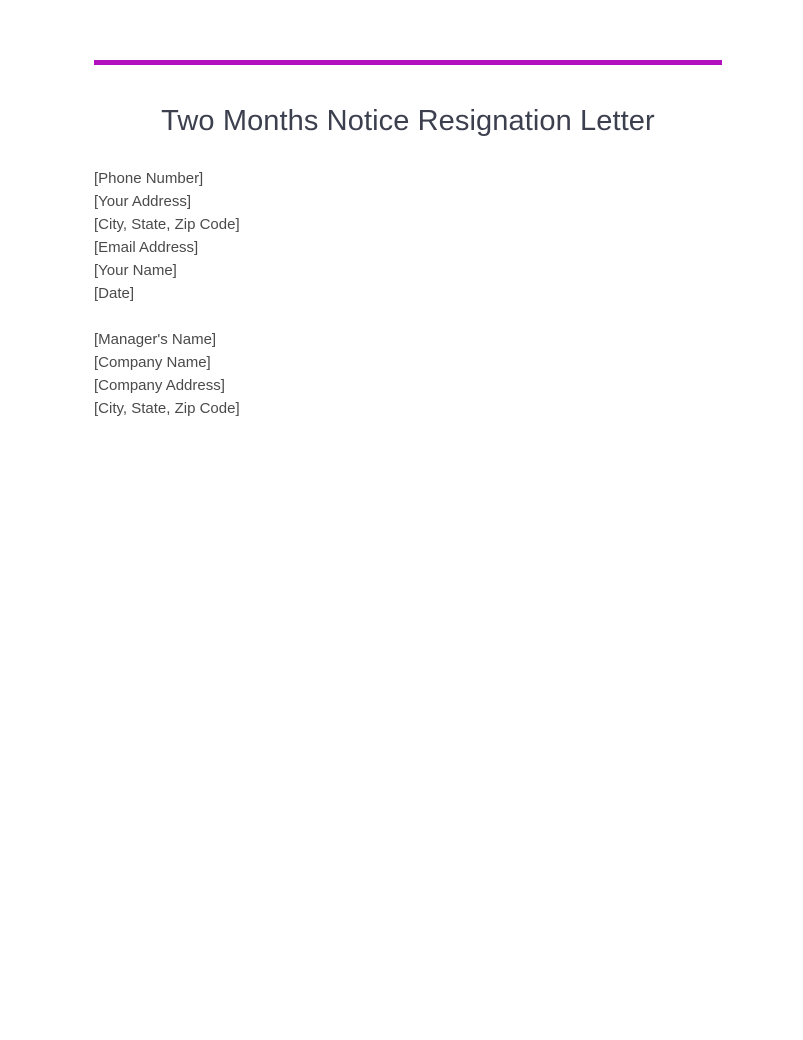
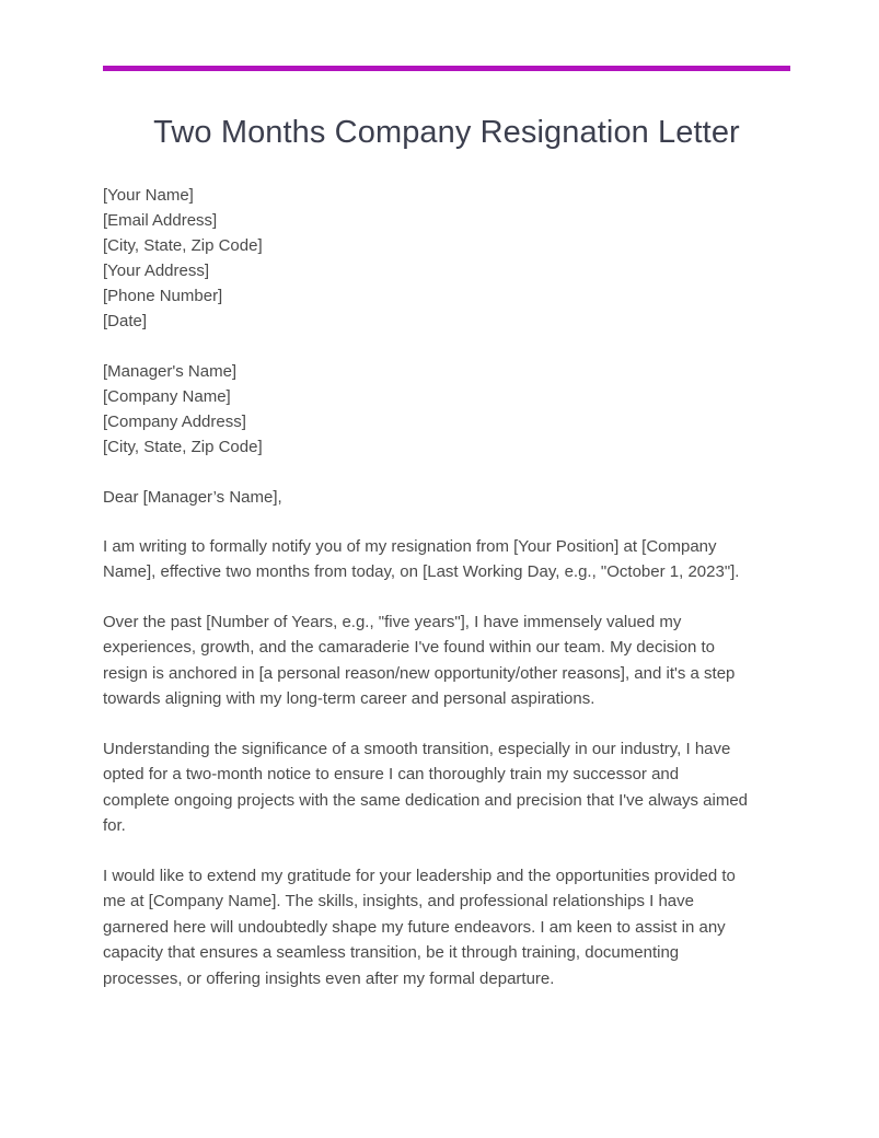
- Two Months Notice Resignation Letter
+ Two Months Company Resignation Letter
- [Phone Number]
+ [Your Name]
- [Your Address]
+ [Email Address]
  [City, State, Zip Code]
- [Email Address]
+ [Your Address]
- [Your Name]
+ [Phone Number]
  [Date]
  [Manager's Name]
  [Company Name]
  [Company Address]
  [City, State, Zip Code]
+ Dear [Manager’s Name],
+ I am writing to formally notify you of my resignation from [Your Position] at [Company Name], effective two months from today, on [Last Working Day, e.g., "October 1, 2023"].
+ Over the past [Number of Years, e.g., "five years"], I have immensely valued my experiences, growth, and the camaraderie I've found within our team. My decision to resign is anchored in [a personal reason/new opportunity/other reasons], and it's a step towards aligning with my long-term career and personal aspirations.
+ Understanding the significance of a smooth transition, especially in our industry, I have opted for a two-month notice to ensure I can thoroughly train my successor and complete ongoing projects with the same dedication and precision that I've always aimed for.
+ I would like to extend my gratitude for your leadership and the opportunities provided to me at [Company Name]. The skills, insights, and professional relationships I have garnered here will undoubtedly shape my future endeavors. I am keen to assist in any capacity that ensures a seamless transition, be it through training, documenting processes, or offering insights even after my formal departure.
